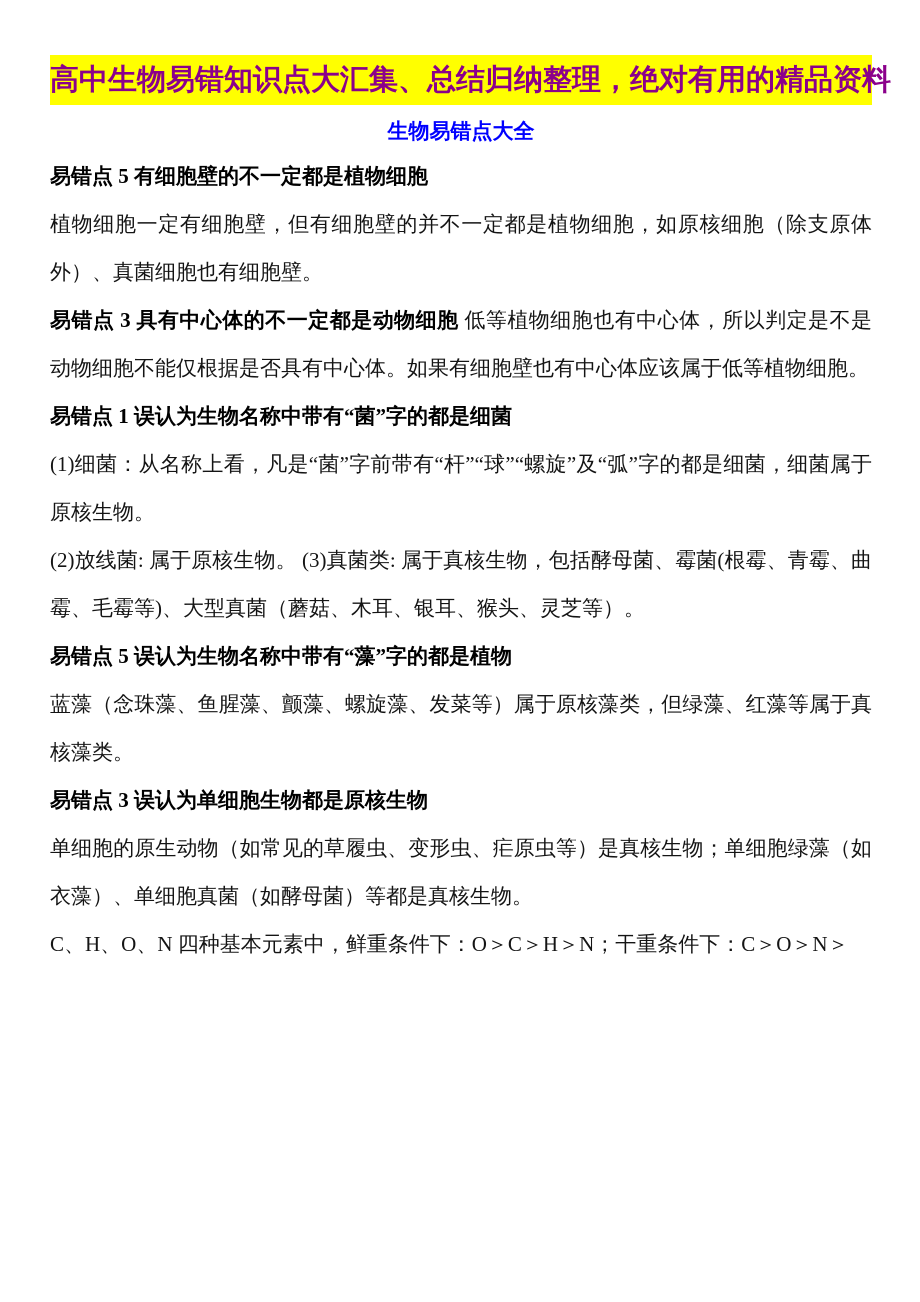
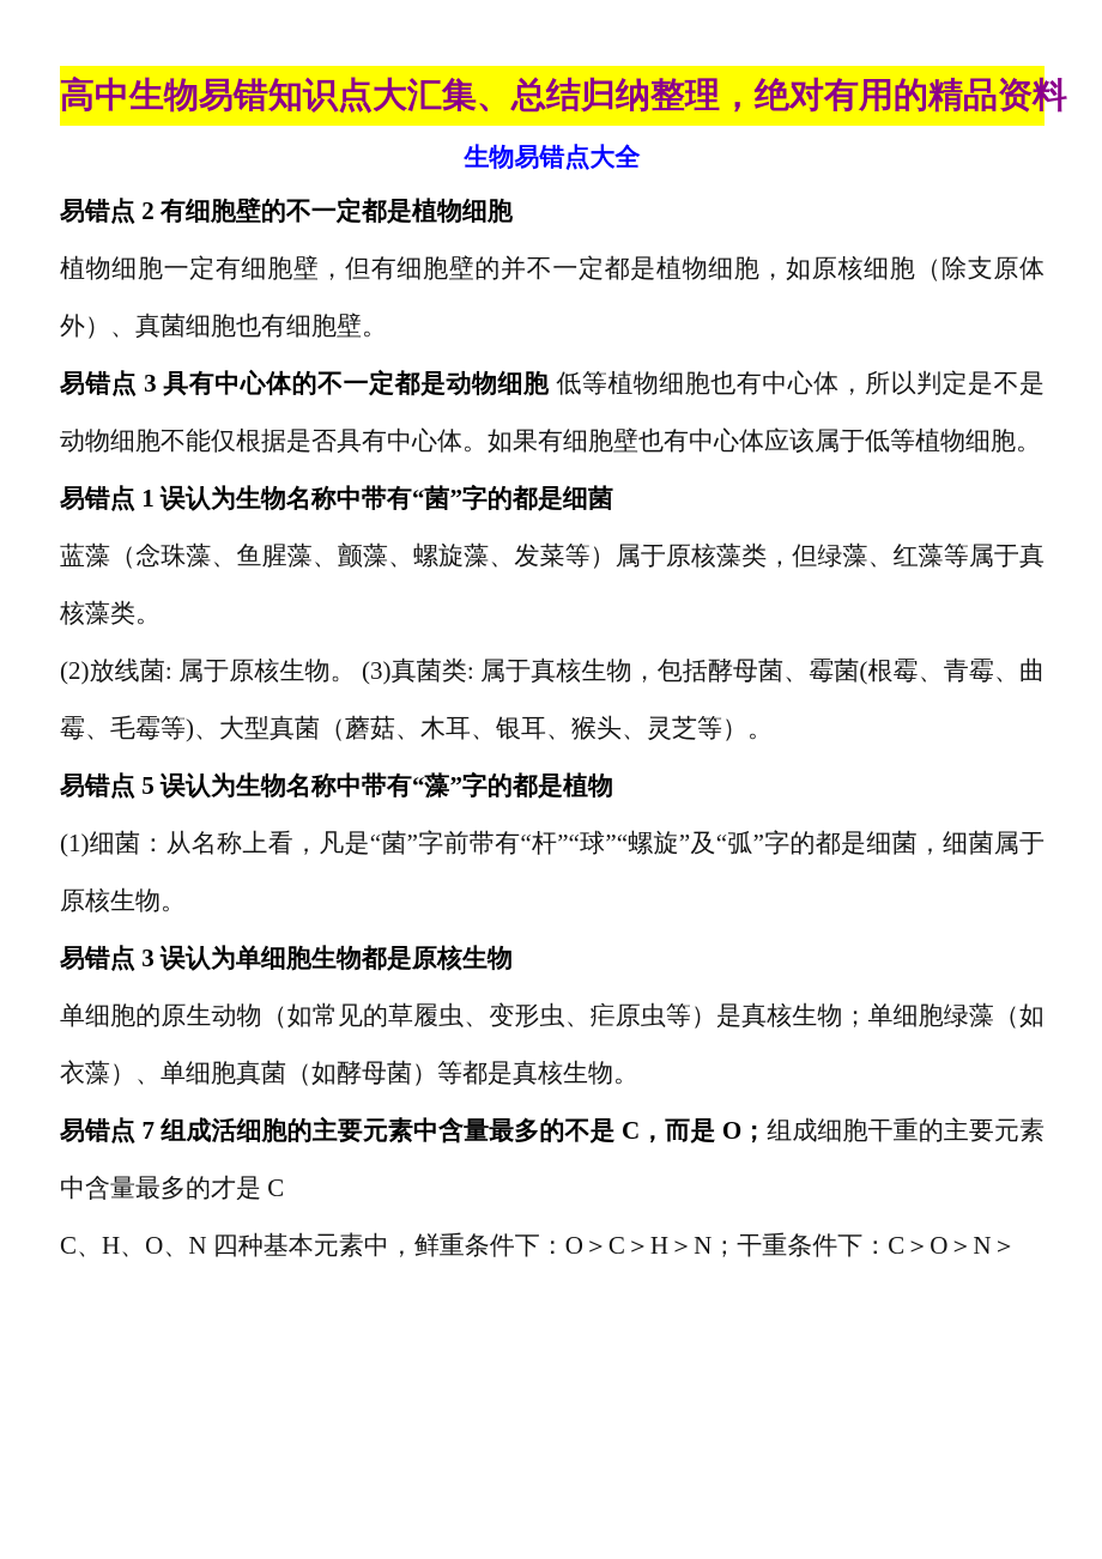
  高中生物易错知识点大汇集、总结归纳整理，绝对有用的精品资料
  生物易错点大全
- 易错点 5 有细胞壁的不一定都是植物细胞
+ 易错点 2 有细胞壁的不一定都是植物细胞
  植物细胞一定有细胞壁，但有细胞壁的并不一定都是植物细胞，如原核细胞（除支原体外）、真菌细胞也有细胞壁。
  易错点 3 具有中心体的不一定都是动物细胞 低等植物细胞也有中心体，所以判定是不是动物细胞不能仅根据是否具有中心体。如果有细胞壁也有中心体应该属于低等植物细胞。
  易错点 1 误认为生物名称中带有“菌”字的都是细菌
- (1)细菌：从名称上看，凡是“菌”字前带有“杆”“球”“螺旋”及“弧”字的都是细菌，细菌属于原核生物。
+ 蓝藻（念珠藻、鱼腥藻、颤藻、螺旋藻、发菜等）属于原核藻类，但绿藻、红藻等属于真核藻类。
  (2)放线菌: 属于原核生物。 (3)真菌类: 属于真核生物，包括酵母菌、霉菌(根霉、青霉、曲霉、毛霉等)、大型真菌（蘑菇、木耳、银耳、猴头、灵芝等）。
  易错点 5 误认为生物名称中带有“藻”字的都是植物
- 蓝藻（念珠藻、鱼腥藻、颤藻、螺旋藻、发菜等）属于原核藻类，但绿藻、红藻等属于真核藻类。
+ (1)细菌：从名称上看，凡是“菌”字前带有“杆”“球”“螺旋”及“弧”字的都是细菌，细菌属于原核生物。
  易错点 3 误认为单细胞生物都是原核生物
  单细胞的原生动物（如常见的草履虫、变形虫、疟原虫等）是真核生物；单细胞绿藻（如衣藻）、单细胞真菌（如酵母菌）等都是真核生物。
+ 易错点 7 组成活细胞的主要元素中含量最多的不是 C，而是 O；组成细胞干重的主要元素中含量最多的才是 C
  C、H、O、N 四种基本元素中，鲜重条件下：O＞C＞H＞N；干重条件下：C＞O＞N＞
